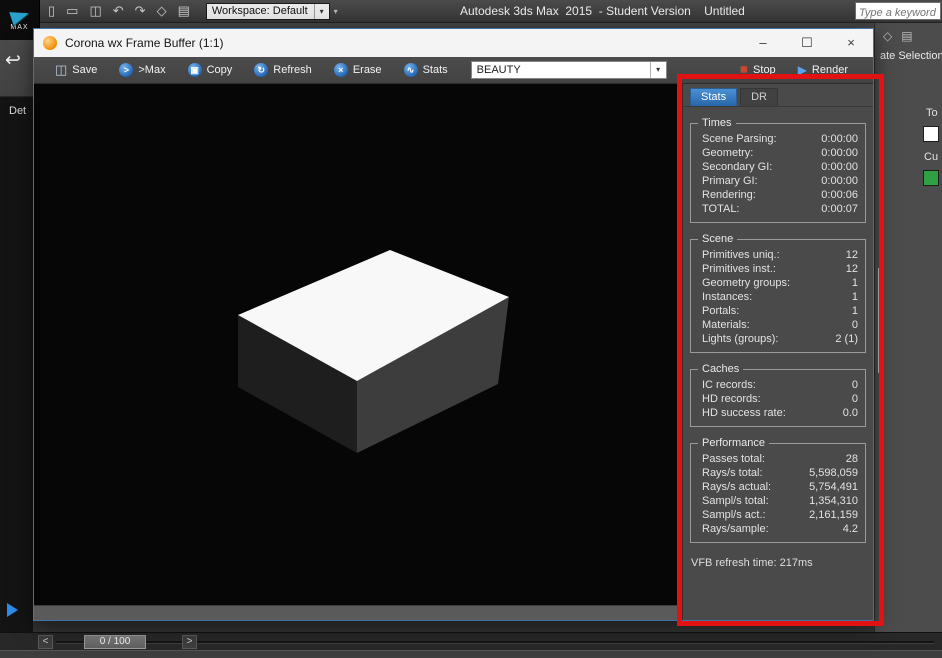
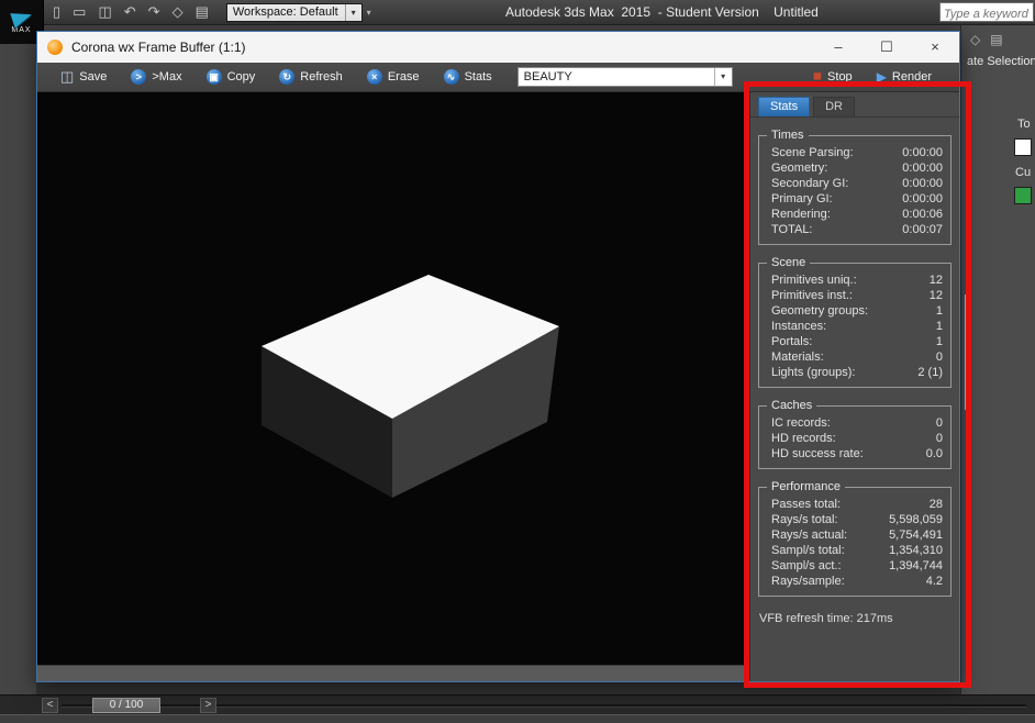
  ▯
  ▭
  ◫
  ↶
  ↷
  ◇
  ▤
  Workspace: Default
  ▾
  ▾
  Autodesk 3ds Max 2015 - Student Version Untitled
  Type a keyword
- ↩
- Det
  ◇
  ▤
  ate Selection
  To
  Cu
  <
  0 / 100
  >
  Corona wx Frame Buffer (1:1)
  –
  ☐
  ×
  ◫
  Save
  >
  >Max
  ▣
  Copy
  ↻
  Refresh
  ×
  Erase
  ∿
  Stats
  BEAUTY
  ▾
  ◼
  Stop
  ▶
  Render
  Stats
  DR
  Times
  Scene Parsing:
  0:00:00
  Geometry:
  0:00:00
  Secondary GI:
  0:00:00
  Primary GI:
  0:00:00
  Rendering:
  0:00:06
  TOTAL:
  0:00:07
  Scene
  Primitives uniq.:
  12
  Primitives inst.:
  12
  Geometry groups:
  1
  Instances:
  1
  Portals:
  1
  Materials:
  0
  Lights (groups):
  2 (1)
  Caches
  IC records:
  0
  HD records:
  0
  HD success rate:
  0.0
  Performance
  Passes total:
  28
  Rays/s total:
  5,598,059
  Rays/s actual:
  5,754,491
  Sampl/s total:
  1,354,310
  Sampl/s act.:
- 2,161,159
+ 1,394,744
  Rays/sample:
  4.2
  VFB refresh time: 217ms
